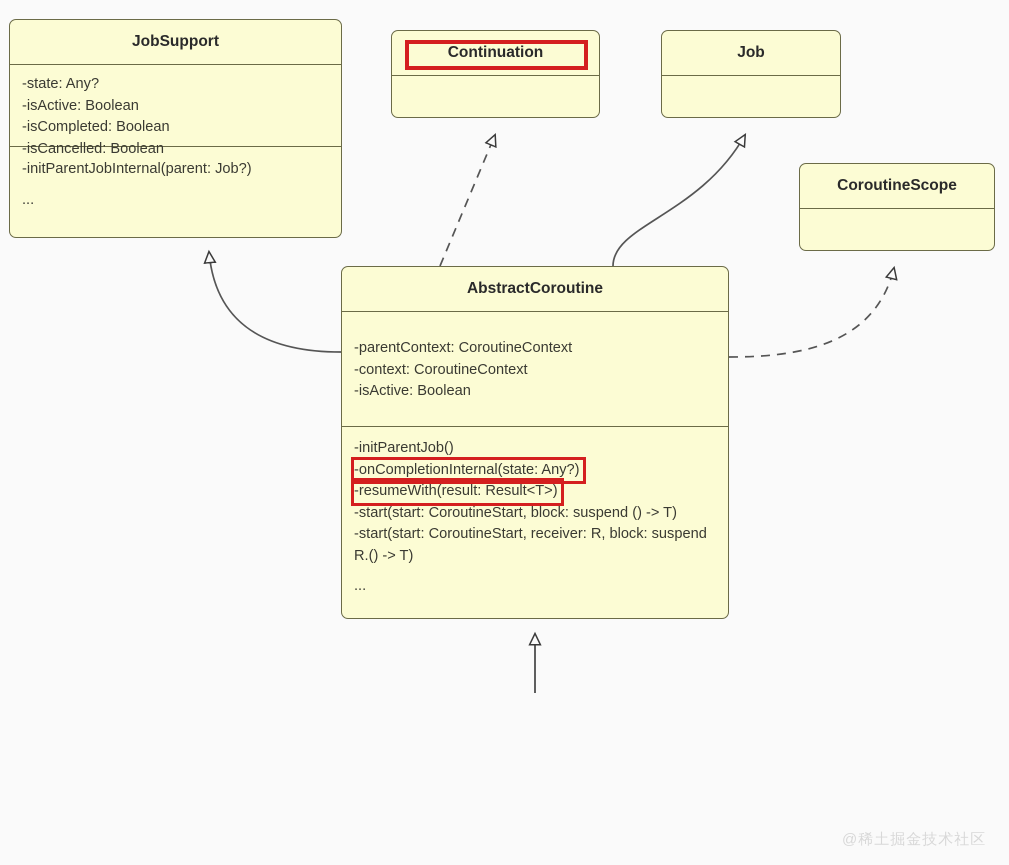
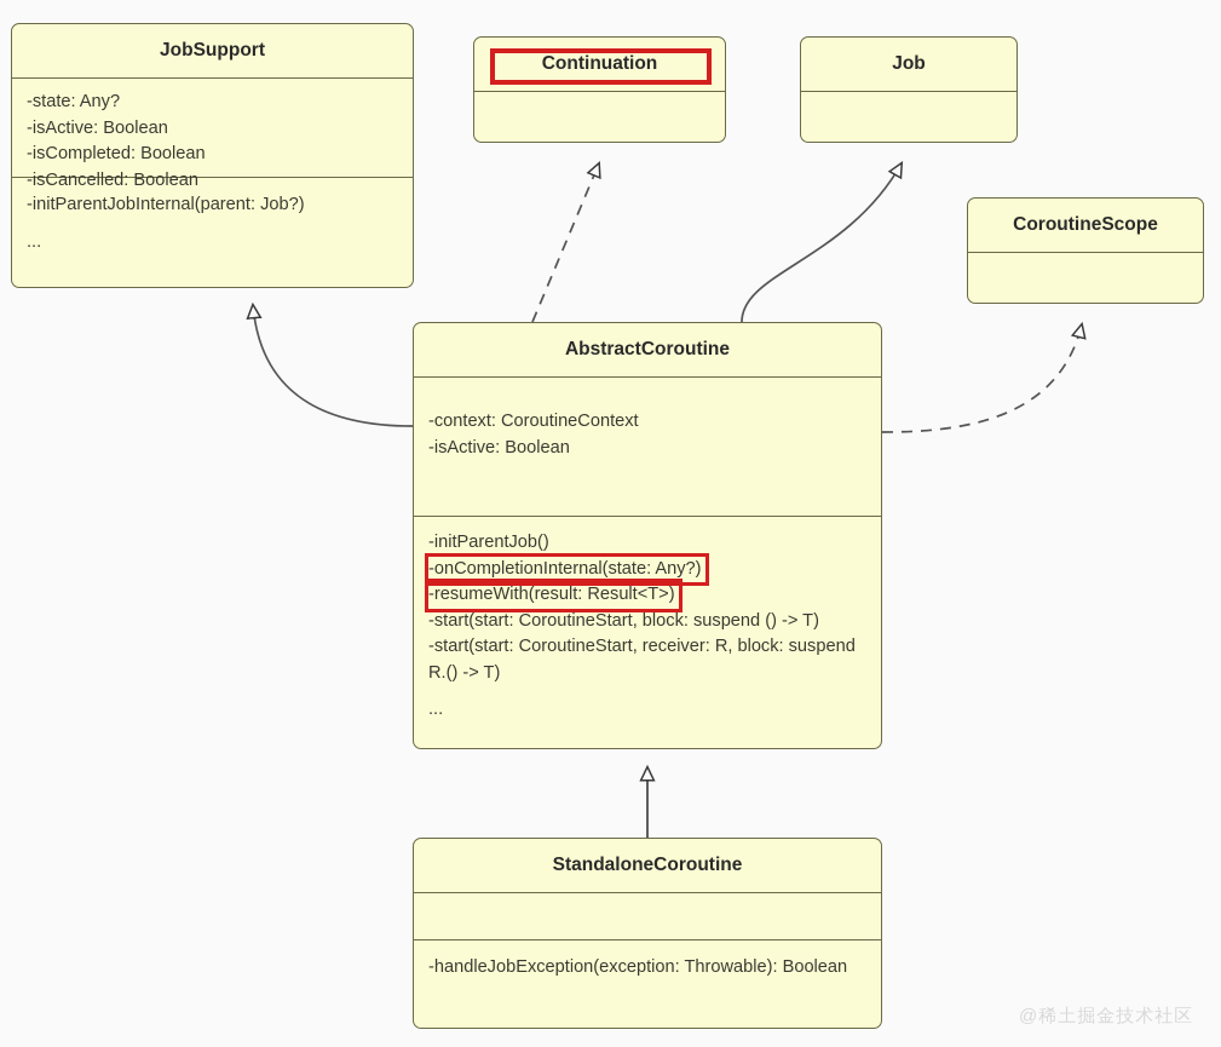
  JobSupport
  -state: Any?
  -isActive: Boolean
  -isCompleted: Boolean
  -isCancelled: Boolean
  -initParentJobInternal(parent: Job?)
  ...
  Continuation
  Job
  CoroutineScope
  AbstractCoroutine
- -parentContext: CoroutineContext
  -context: CoroutineContext
  -isActive: Boolean
  -initParentJob()
  -onCompletionInternal(state: Any?)
  -resumeWith(result: Result<T>)
  -start(start: CoroutineStart, block: suspend () -> T)
  -start(start: CoroutineStart, receiver: R, block: suspend R.() -> T)
  ...
+ StandaloneCoroutine
+ -handleJobException(exception: Throwable): Boolean
  @稀土掘金技术社区
